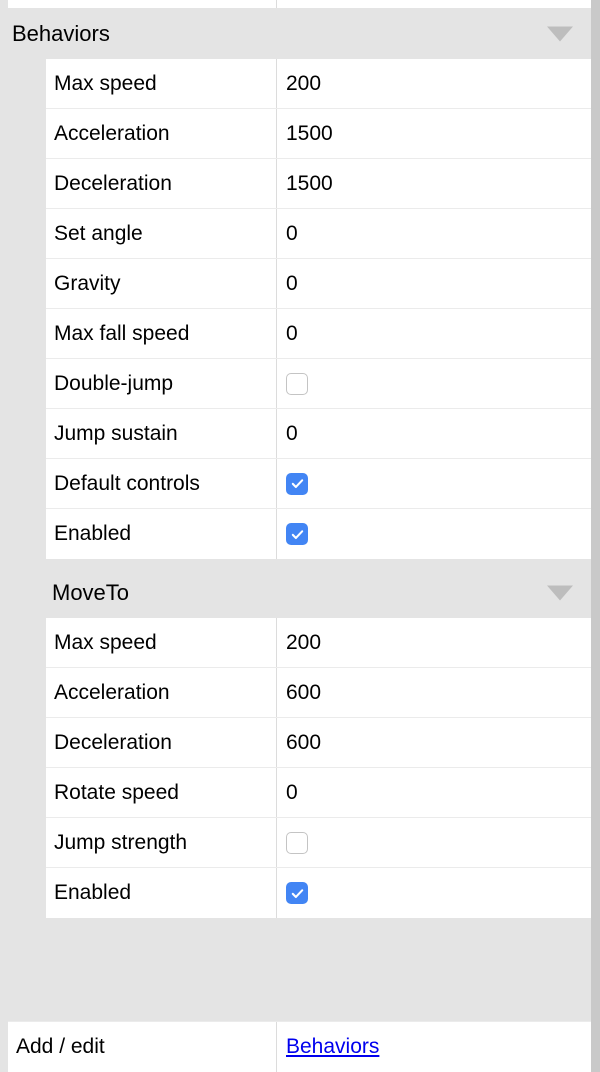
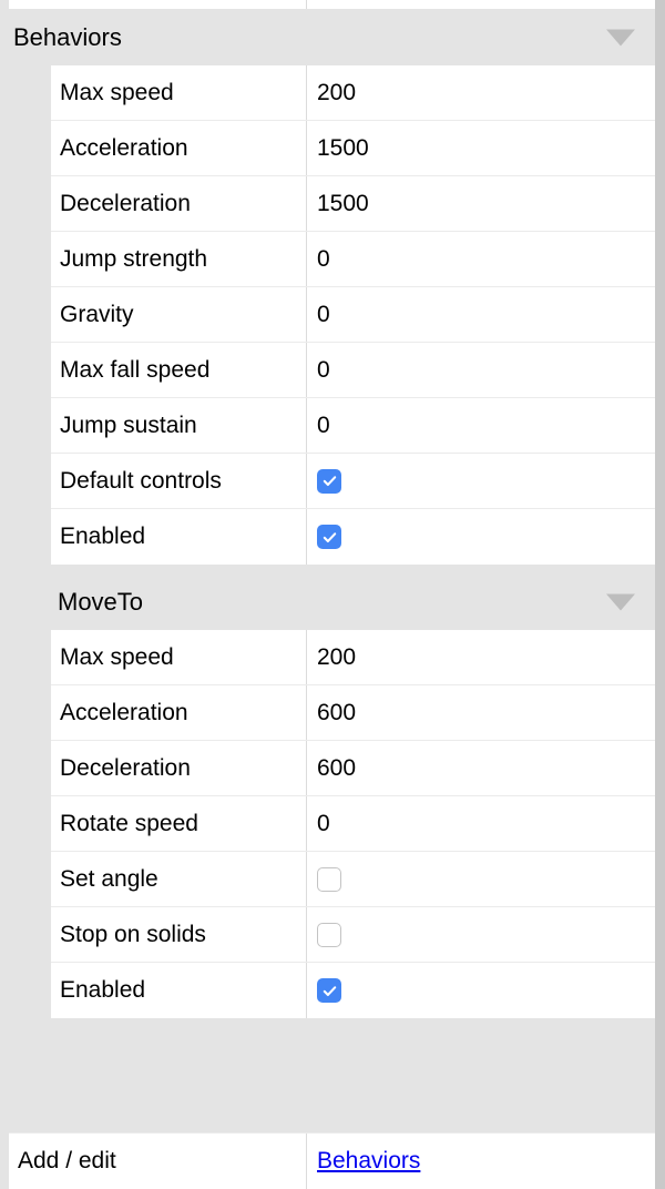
  Behaviors
  Max speed
  200
  Acceleration
  1500
  Deceleration
  1500
- Set angle
+ Jump strength
  0
  Gravity
  0
  Max fall speed
  0
- Double-jump
  Jump sustain
  0
  Default controls
  Enabled
  MoveTo
  Max speed
  200
  Acceleration
  600
  Deceleration
  600
  Rotate speed
  0
- Jump strength
+ Set angle
+ Stop on solids
  Enabled
  Add / edit
  Behaviors
